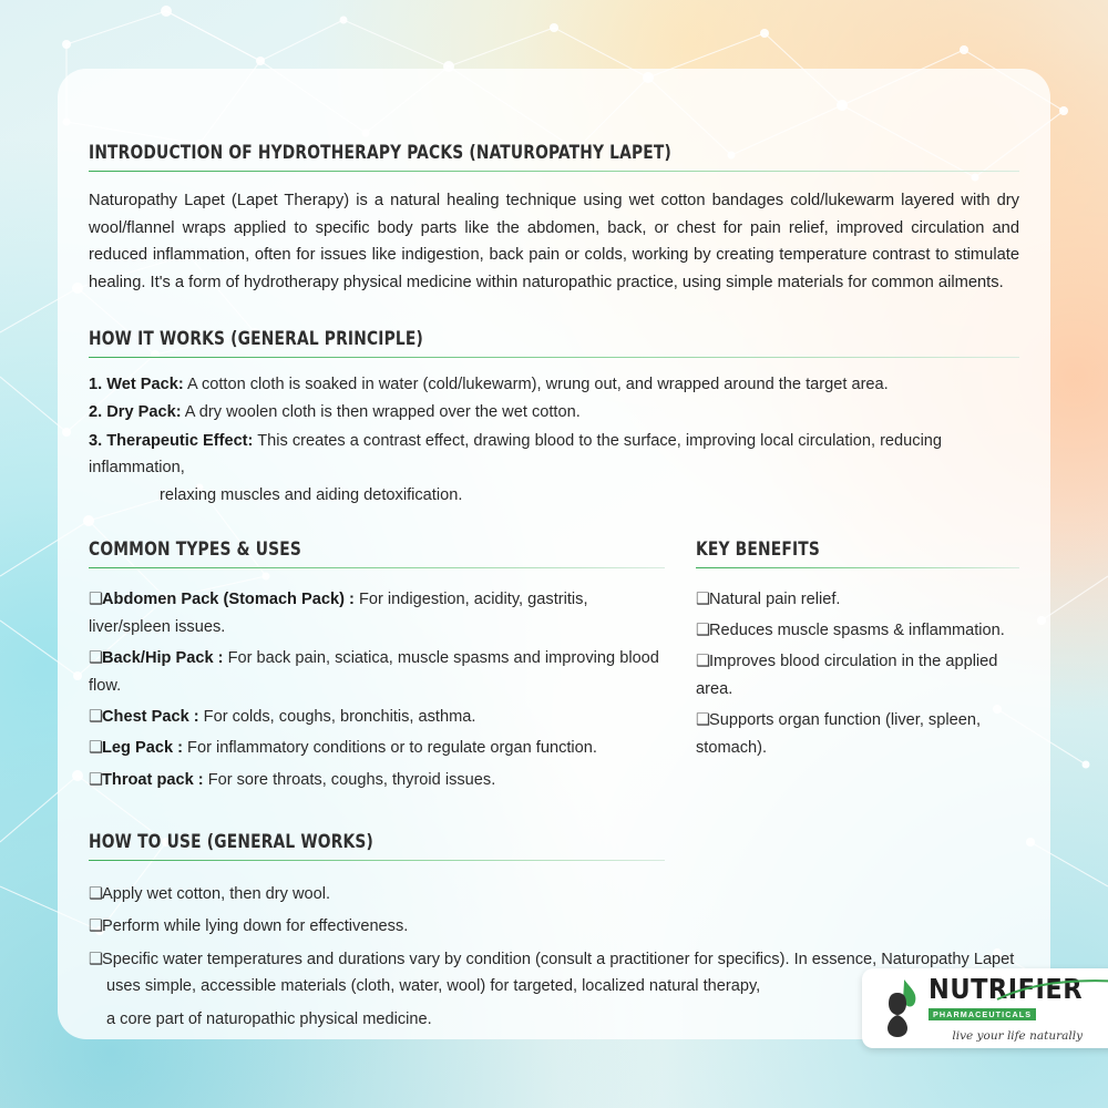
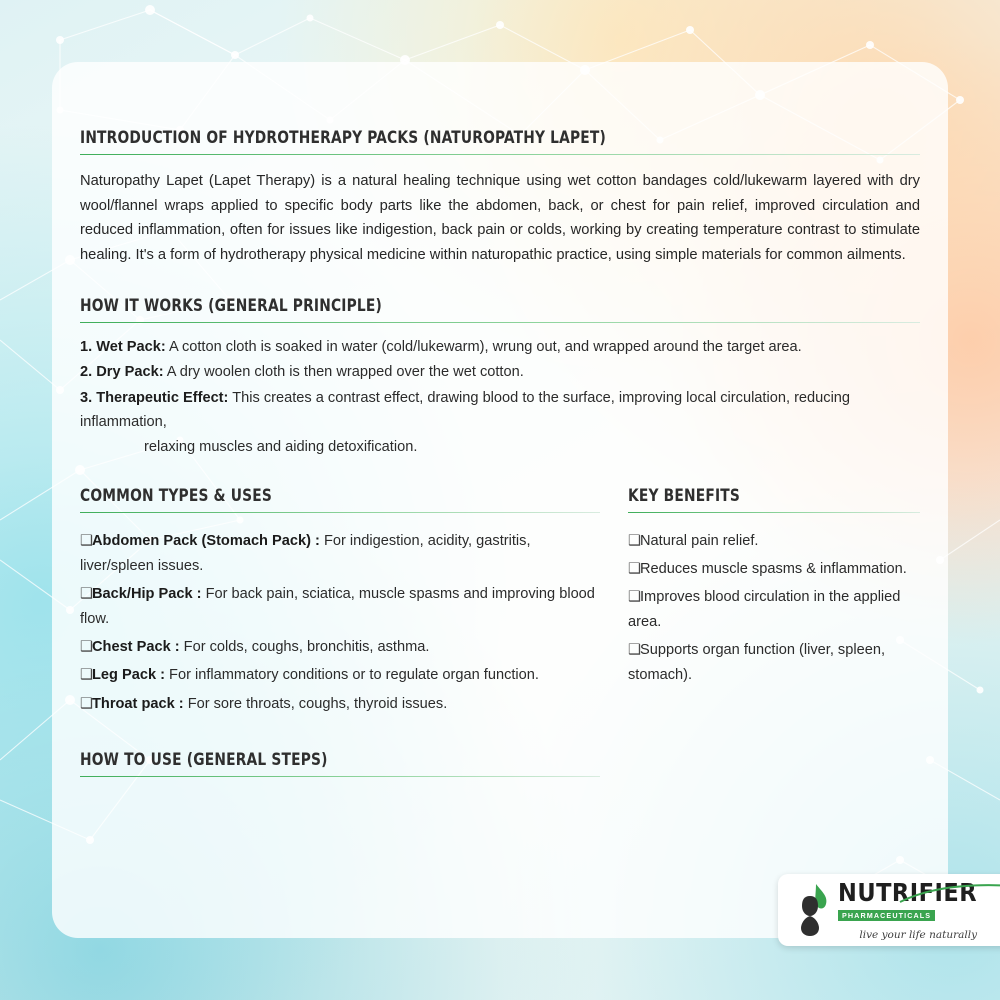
  INTRODUCTION OF HYDROTHERAPY PACKS (NATUROPATHY LAPET)
  Naturopathy Lapet (Lapet Therapy) is a natural healing technique using wet cotton bandages cold/lukewarm layered with dry wool/flannel wraps applied to specific body parts like the abdomen, back, or chest for pain relief, improved circulation and reduced inflammation, often for issues like indigestion, back pain or colds, working by creating temperature contrast to stimulate healing. It's a form of hydrotherapy physical medicine within naturopathic practice, using simple materials for common ailments.
  HOW IT WORKS (GENERAL PRINCIPLE)
  1. Wet Pack: A cotton cloth is soaked in water (cold/lukewarm), wrung out, and wrapped around the target area.
  2. Dry Pack: A dry woolen cloth is then wrapped over the wet cotton.
  3. Therapeutic Effect: This creates a contrast effect, drawing blood to the surface, improving local circulation, reducing inflammation,
  relaxing muscles and aiding detoxification.
  COMMON TYPES & USES
  ❑Abdomen Pack (Stomach Pack) : For indigestion, acidity, gastritis, liver/spleen issues.
  ❑Back/Hip Pack : For back pain, sciatica, muscle spasms and improving blood flow.
  ❑Chest Pack : For colds, coughs, bronchitis, asthma.
  ❑Leg Pack : For inflammatory conditions or to regulate organ function.
  ❑Throat pack : For sore throats, coughs, thyroid issues.
  KEY BENEFITS
  ❑Natural pain relief.
  ❑Reduces muscle spasms & inflammation.
  ❑Improves blood circulation in the applied area.
  ❑Supports organ function (liver, spleen, stomach).
- HOW TO USE (GENERAL WORKS)
+ HOW TO USE (GENERAL STEPS)
- ❑Apply wet cotton, then dry wool.
- ❑Perform while lying down for effectiveness.
- ❑Specific water temperatures and durations vary by condition (consult a practitioner for specifics). In essence, Naturopathy Lapet
- uses simple, accessible materials (cloth, water, wool) for targeted, localized natural therapy,
- a core part of naturopathic physical medicine.
  NUTRIIER
  PHARMACEUTICALS
  live your life naturally
